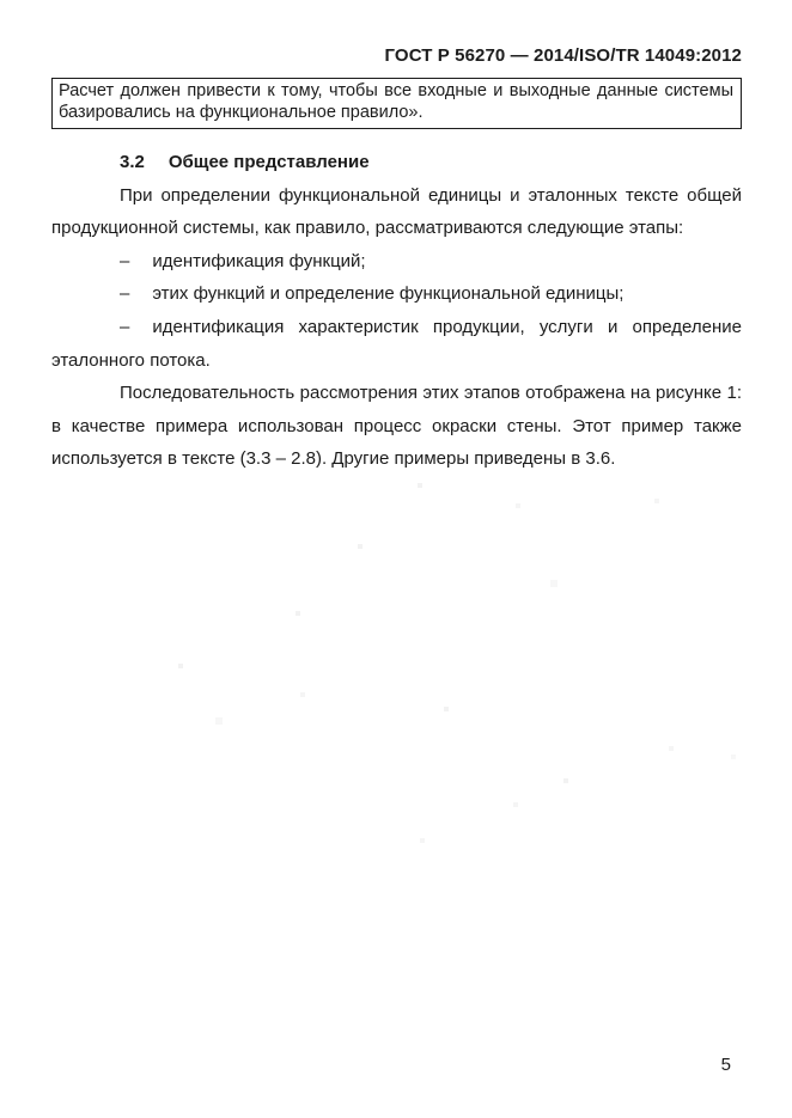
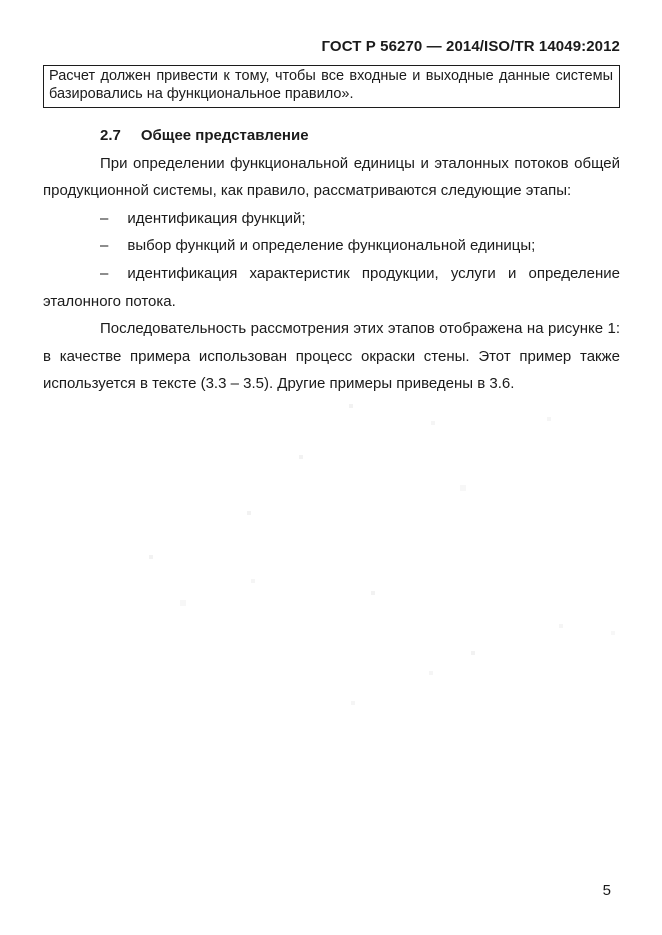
  ГОСТ Р 56270 — 2014/ISO/TR 14049:2012
  Расчет должен привести к тому, чтобы все входные и выходные данные системы базировались на функциональное правило».
- 3.2 Общее представление
+ 2.7 Общее представление
- При определении функциональной единицы и эталонных тексте общей продукционной системы, как правило, рассматриваются следующие этапы:
+ При определении функциональной единицы и эталонных потоков общей продукционной системы, как правило, рассматриваются следующие этапы:
  – идентификация функций;
- – этих функций и определение функциональной единицы;
+ – выбор функций и определение функциональной единицы;
  – идентификация характеристик продукции, услуги и определение эталонного потока.
- Последовательность рассмотрения этих этапов отображена на рисунке 1: в качестве примера использован процесс окраски стены. Этот пример также используется в тексте (3.3 – 2.8). Другие примеры приведены в 3.6.
+ Последовательность рассмотрения этих этапов отображена на рисунке 1: в качестве примера использован процесс окраски стены. Этот пример также используется в тексте (3.3 – 3.5). Другие примеры приведены в 3.6.
  5
